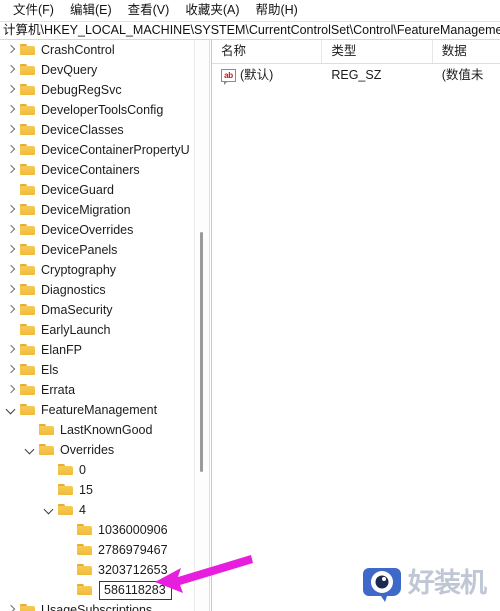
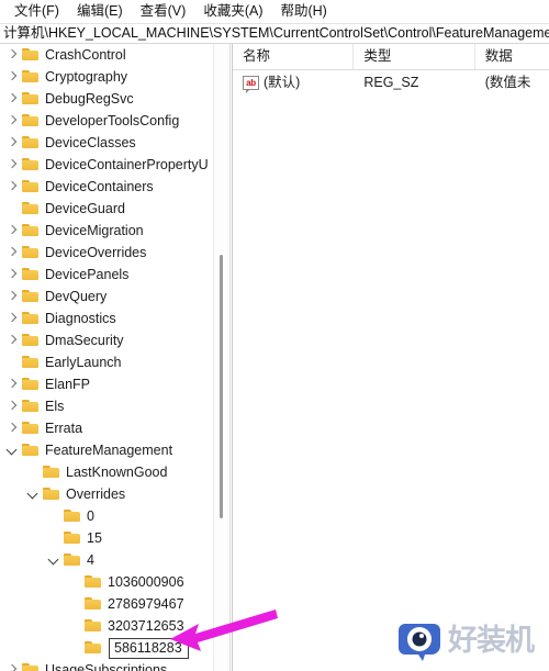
  文件(F)
  编辑(E)
  查看(V)
  收藏夹(A)
  帮助(H)
  计算机\HKEY_LOCAL_MACHINE\SYSTEM\CurrentControlSet\Control\FeatureManageme
  CrashControl
- DevQuery
+ Cryptography
  DebugRegSvc
  DeveloperToolsConfig
  DeviceClasses
  DeviceContainerPropertyU
  DeviceContainers
  DeviceGuard
  DeviceMigration
  DeviceOverrides
  DevicePanels
- Cryptography
+ DevQuery
  Diagnostics
  DmaSecurity
  EarlyLaunch
  ElanFP
  Els
  Errata
  FeatureManagement
  LastKnownGood
  Overrides
  0
  15
  4
  1036000906
  2786979467
  3203712653
  586118283
  UsageSubscriptions
  名称
  类型
  数据
  ab
  (默认)
  REG_SZ
  (数值未
  好装机
